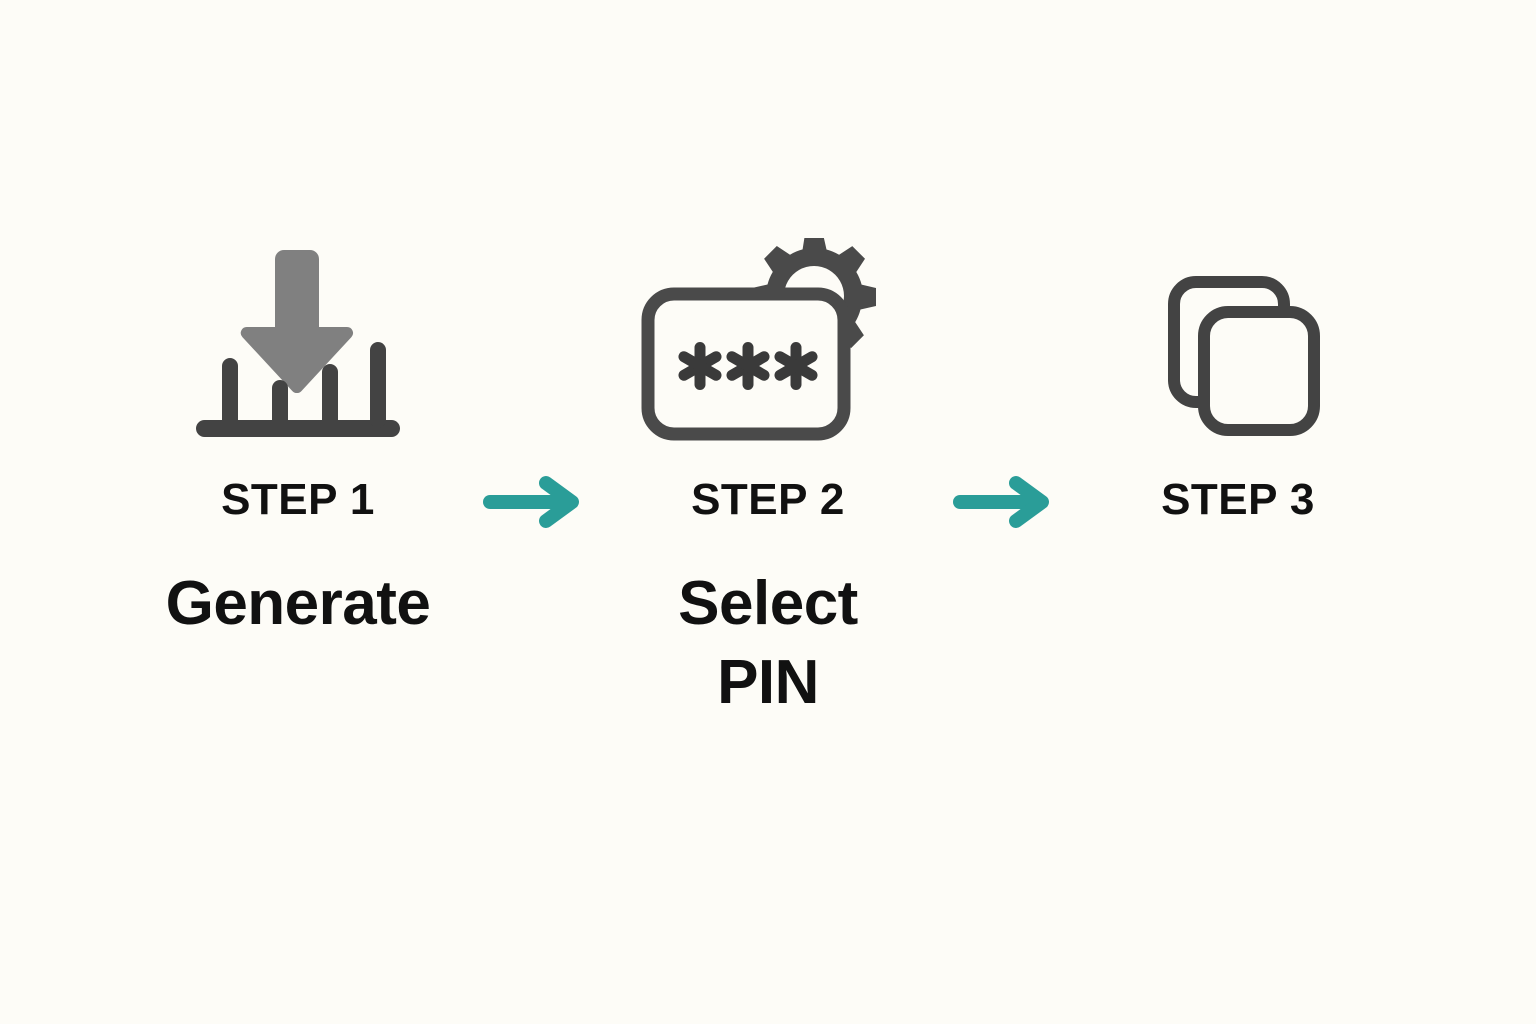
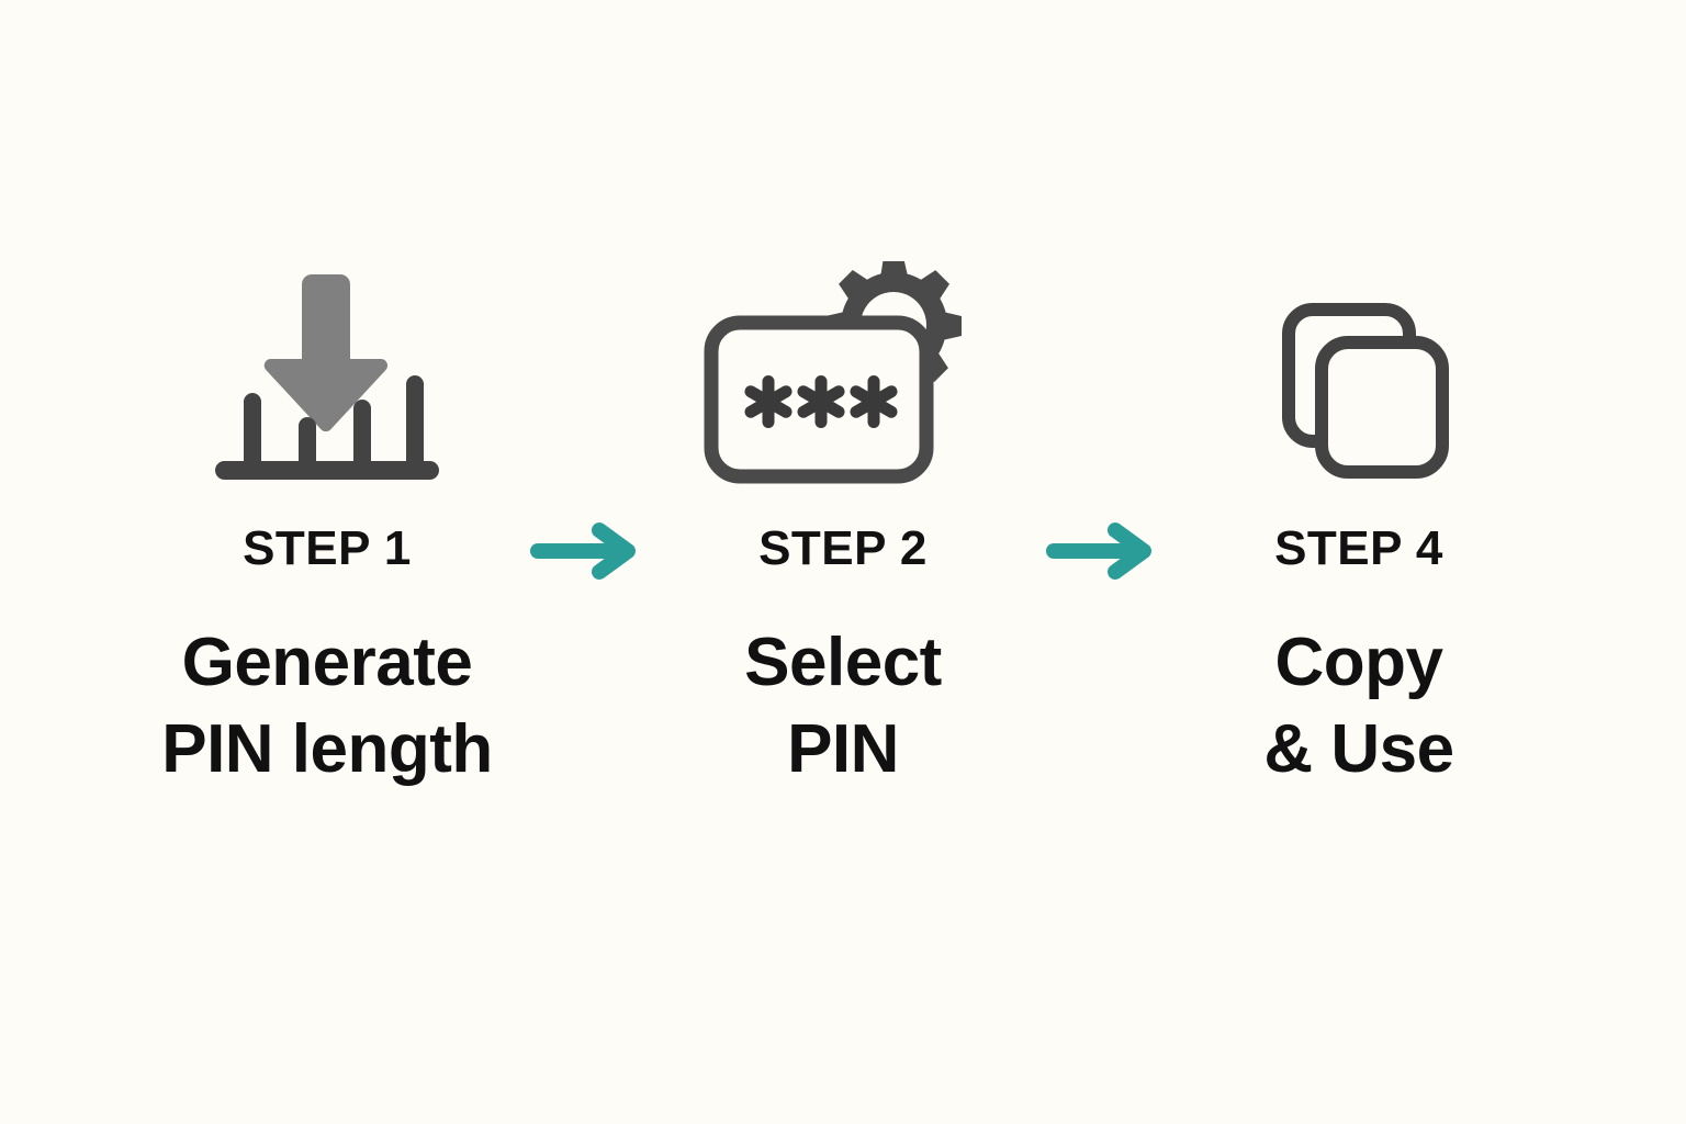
  STEP 1
  Generate
+ PIN length
  STEP 2
  Select
  PIN
- STEP 3
+ STEP 4
+ Copy
+ & Use
